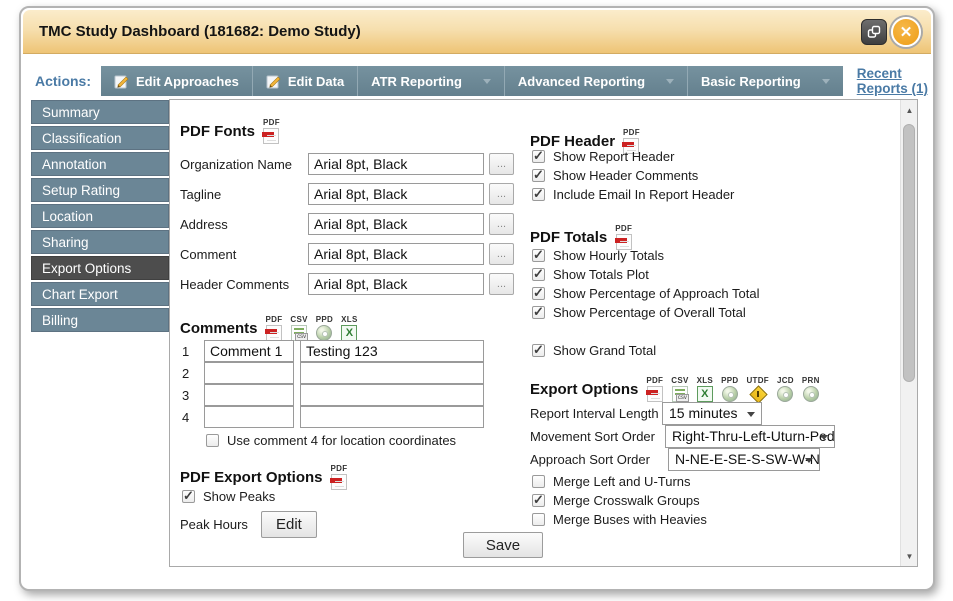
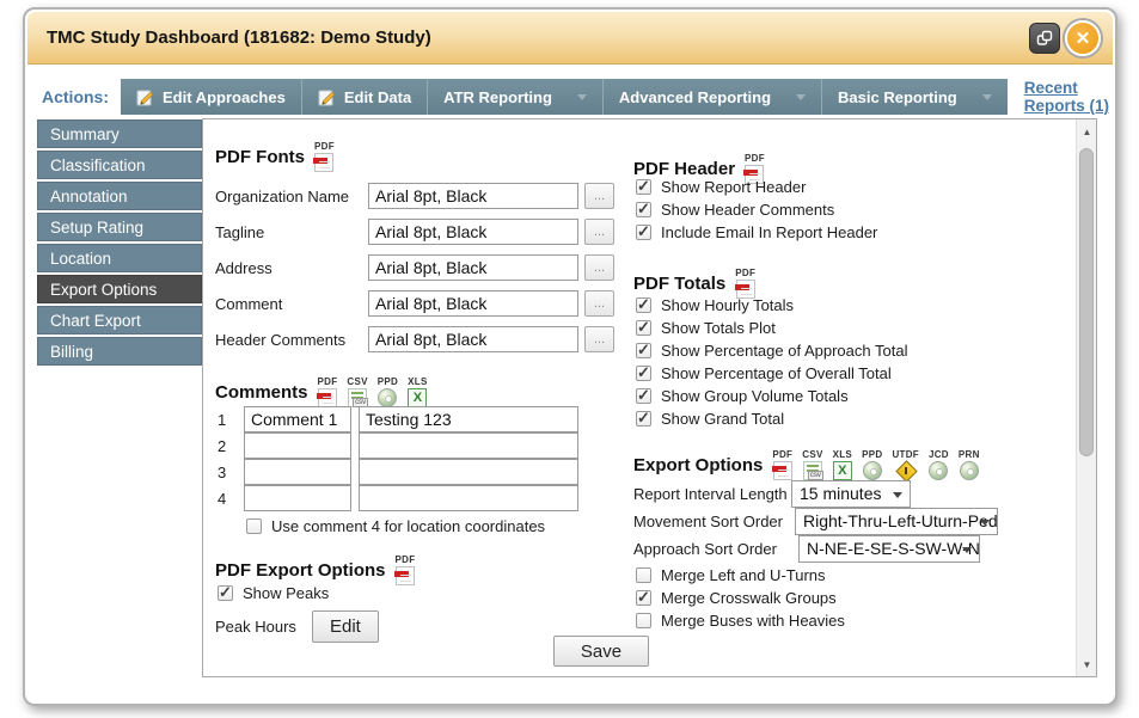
  TMC Study Dashboard (181682: Demo Study)
  ✕
  Actions:
  Edit Approaches
  Edit Data
  ATR Reporting
  Advanced Reporting
  Basic Reporting
  Recent Reports (1)
  Summary
  Classification
  Annotation
  Setup Rating
  Location
- Sharing
  Export Options
  Chart Export
  Billing
  PDF Fonts
  PDF
  Organization Name
  Arial 8pt, Black
  ...
  Tagline
  Arial 8pt, Black
  ...
  Address
  Arial 8pt, Black
  ...
  Comment
  Arial 8pt, Black
  ...
  Header Comments
  Arial 8pt, Black
  ...
  Comments
  PDF
  CSV
  PPD
  XLS
  X
  1
  Comment 1
  Testing 123
  2
  3
  4
  Use comment 4 for location coordinates
  PDF Export Options
  PDF
  Show Peaks
  Peak Hours
  Edit
  PDF Header
  PDF
  Show Report Header
  Show Header Comments
  Include Email In Report Header
  PDF Totals
  PDF
  Show Hourly Totals
  Show Totals Plot
  Show Percentage of Approach Total
  Show Percentage of Overall Total
+ Show Group Volume Totals
  Show Grand Total
  Export Options
  PDF
  CSV
  XLS
  X
  PPD
  UTDF
  JCD
  PRN
  Report Interval Length
  15 minutes
  Movement Sort Order
  Right-Thru-Left-Uturn-Ped
  Approach Sort Order
  N-NE-E-SE-S-SW-W-N
  Merge Left and U-Turns
  Merge Crosswalk Groups
  Merge Buses with Heavies
  Save
  ▲
  ▼
